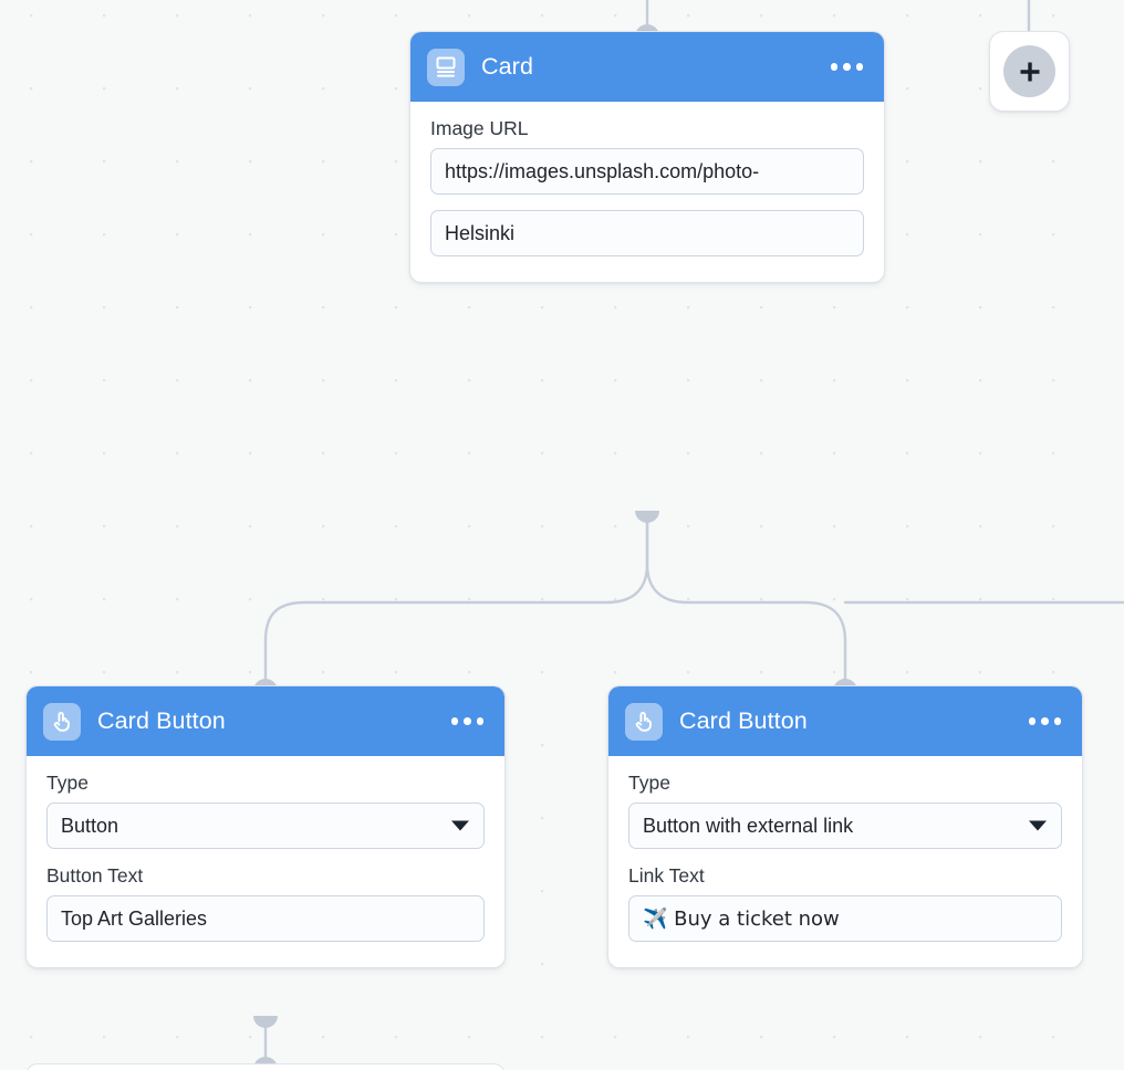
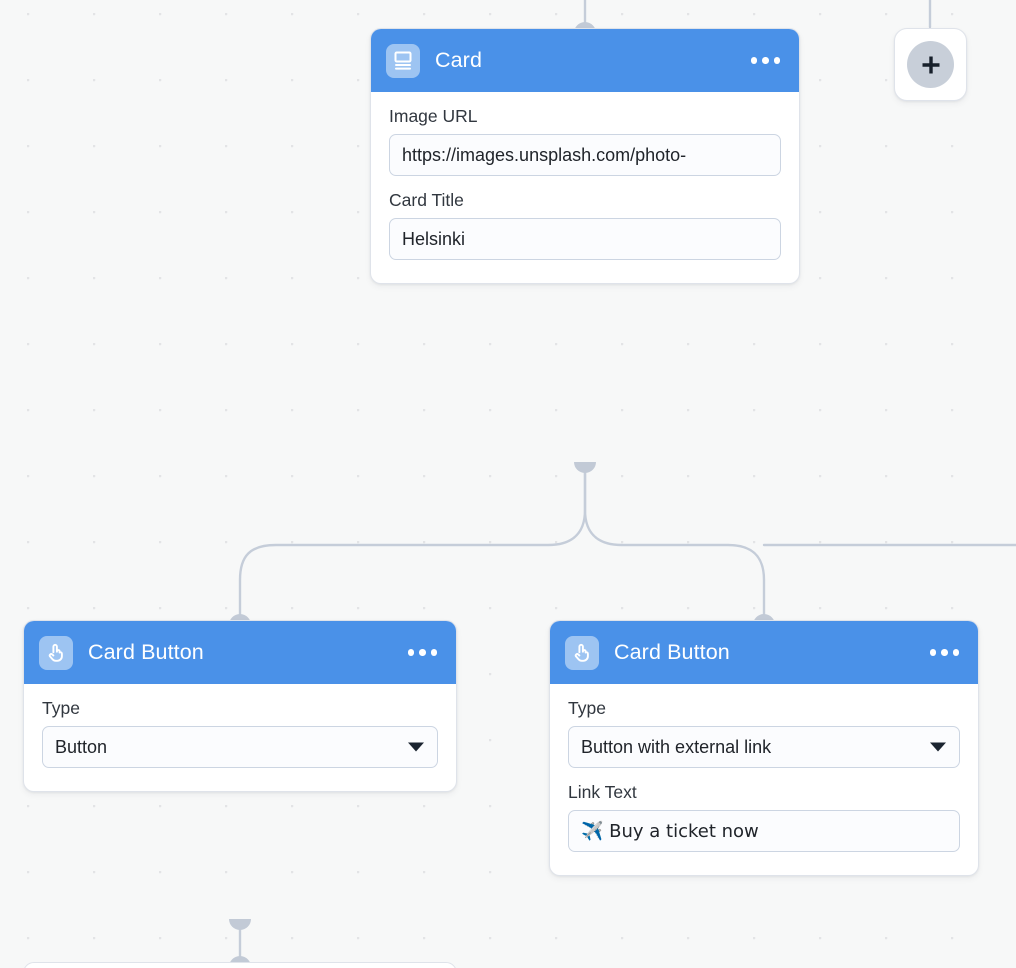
  Card
  Image URL
  https://images.unsplash.com/photo-
+ Card Title
  Helsinki
  Card Button
  Type
  Button
- Button Text
- Top Art Galleries
  Card Button
  Type
  Button with external link
  Link Text
  ✈️ Buy a ticket now
